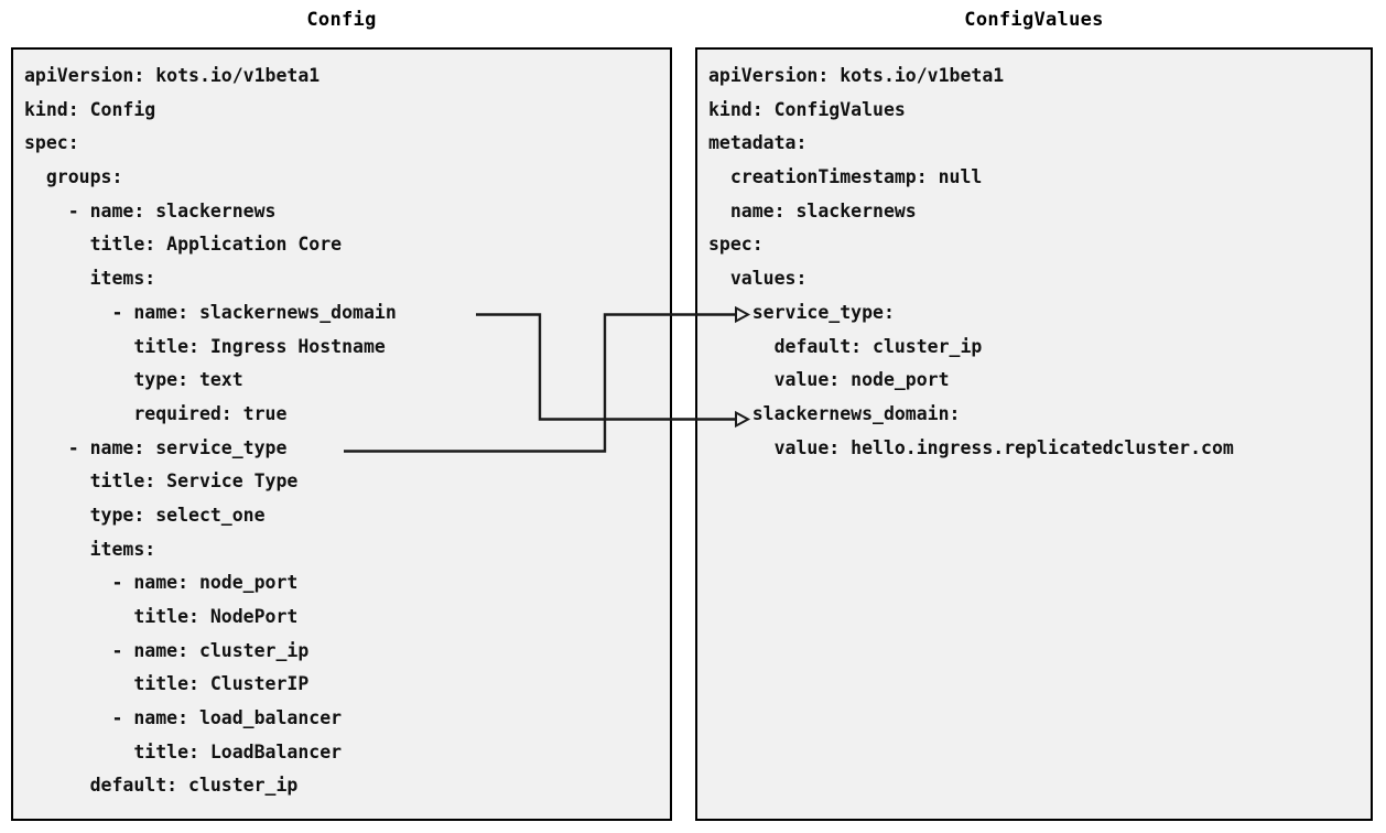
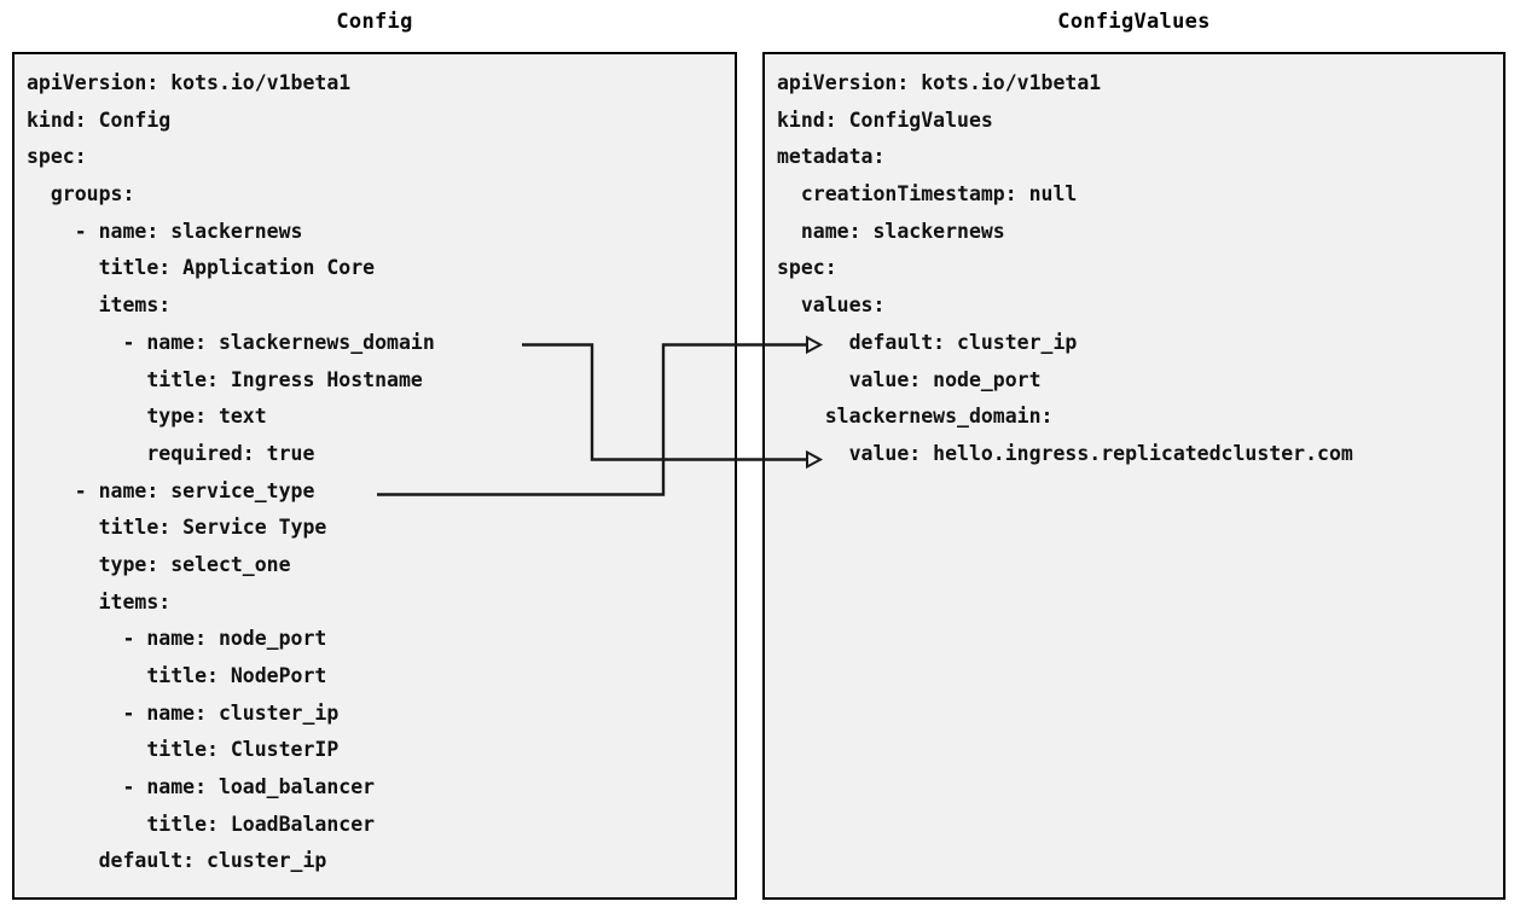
  Config
  ConfigValues
  apiVersion: kots.io/v1beta1
  kind: Config
  spec:
  groups:
  - name: slackernews
  title: Application Core
  items:
  - name: slackernews_domain
  title: Ingress Hostname
  type: text
  required: true
  - name: service_type
  title: Service Type
  type: select_one
  items:
  - name: node_port
  title: NodePort
  - name: cluster_ip
  title: ClusterIP
  - name: load_balancer
  title: LoadBalancer
  default: cluster_ip
  apiVersion: kots.io/v1beta1
  kind: ConfigValues
  metadata:
  creationTimestamp: null
  name: slackernews
  spec:
  values:
- service_type:
  default: cluster_ip
  value: node_port
  slackernews_domain:
  value: hello.ingress.replicatedcluster.com
